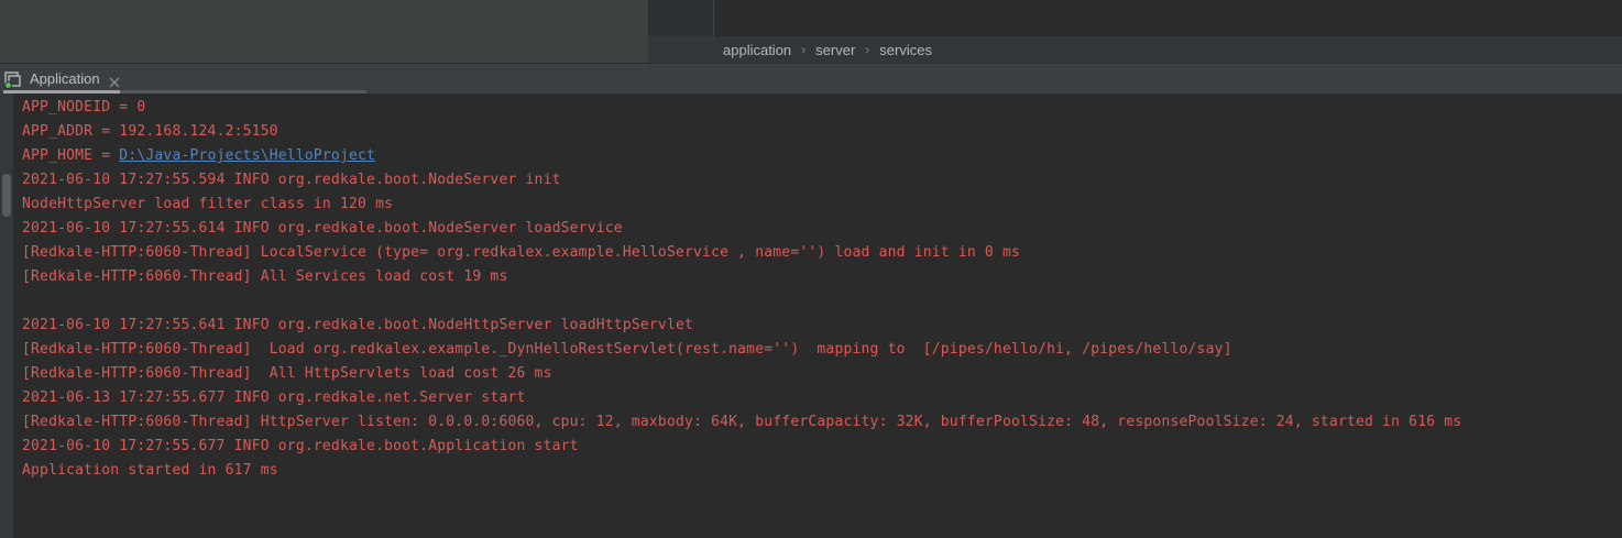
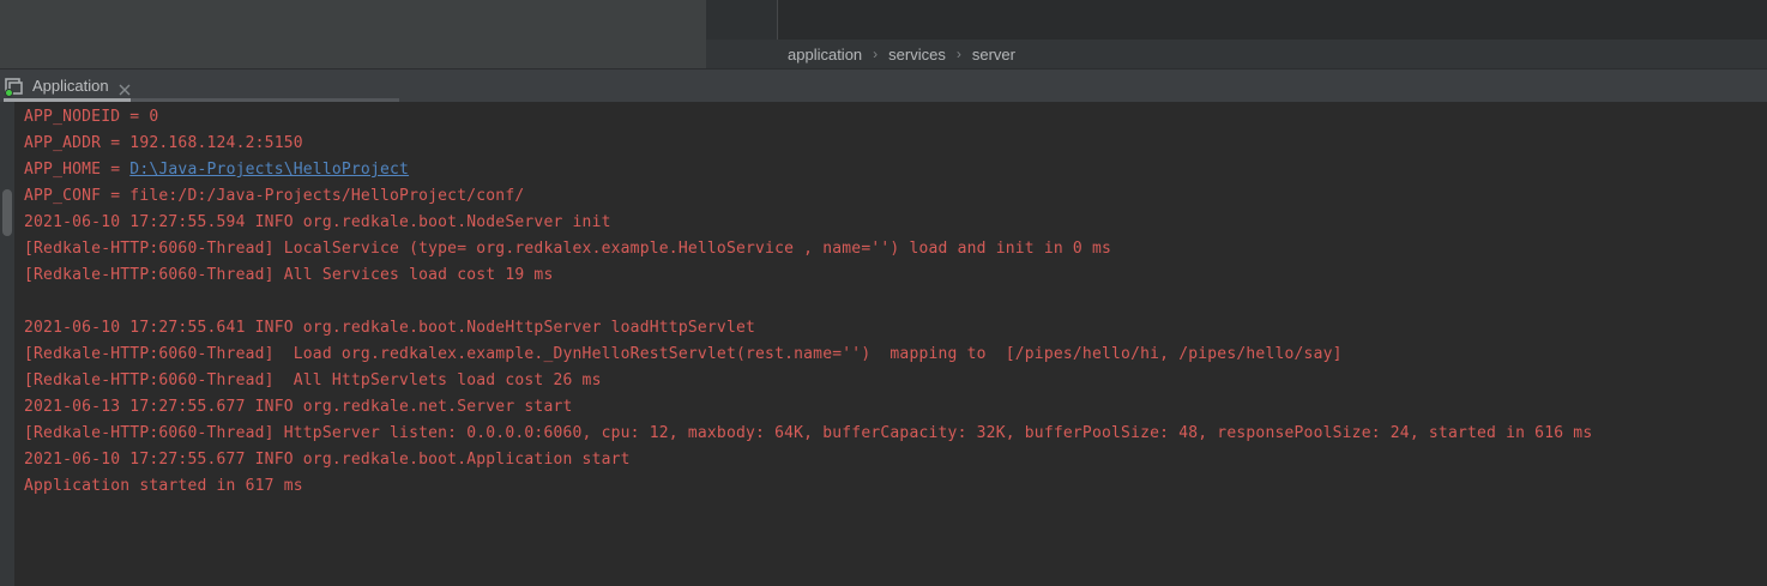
  application
  ›
- server
+ services
  ›
- services
+ server
  Application
  APP_NODEID = 0
  APP_ADDR = 192.168.124.2:5150
  APP_HOME = D:\Java-Projects\HelloProject
+ APP_CONF = file:/D:/Java-Projects/HelloProject/conf/
  2021-06-10 17:27:55.594 INFO org.redkale.boot.NodeServer init
- NodeHttpServer load filter class in 120 ms
- 2021-06-10 17:27:55.614 INFO org.redkale.boot.NodeServer loadService
  [Redkale-HTTP:6060-Thread] LocalService (type= org.redkalex.example.HelloService , name='') load and init in 0 ms
  [Redkale-HTTP:6060-Thread] All Services load cost 19 ms
  2021-06-10 17:27:55.641 INFO org.redkale.boot.NodeHttpServer loadHttpServlet
  [Redkale-HTTP:6060-Thread] Load org.redkalex.example._DynHelloRestServlet(rest.name='') mapping to [/pipes/hello/hi, /pipes/hello/say]
  [Redkale-HTTP:6060-Thread] All HttpServlets load cost 26 ms
  2021-06-13 17:27:55.677 INFO org.redkale.net.Server start
  [Redkale-HTTP:6060-Thread] HttpServer listen: 0.0.0.0:6060, cpu: 12, maxbody: 64K, bufferCapacity: 32K, bufferPoolSize: 48, responsePoolSize: 24, started in 616 ms
  2021-06-10 17:27:55.677 INFO org.redkale.boot.Application start
  Application started in 617 ms
